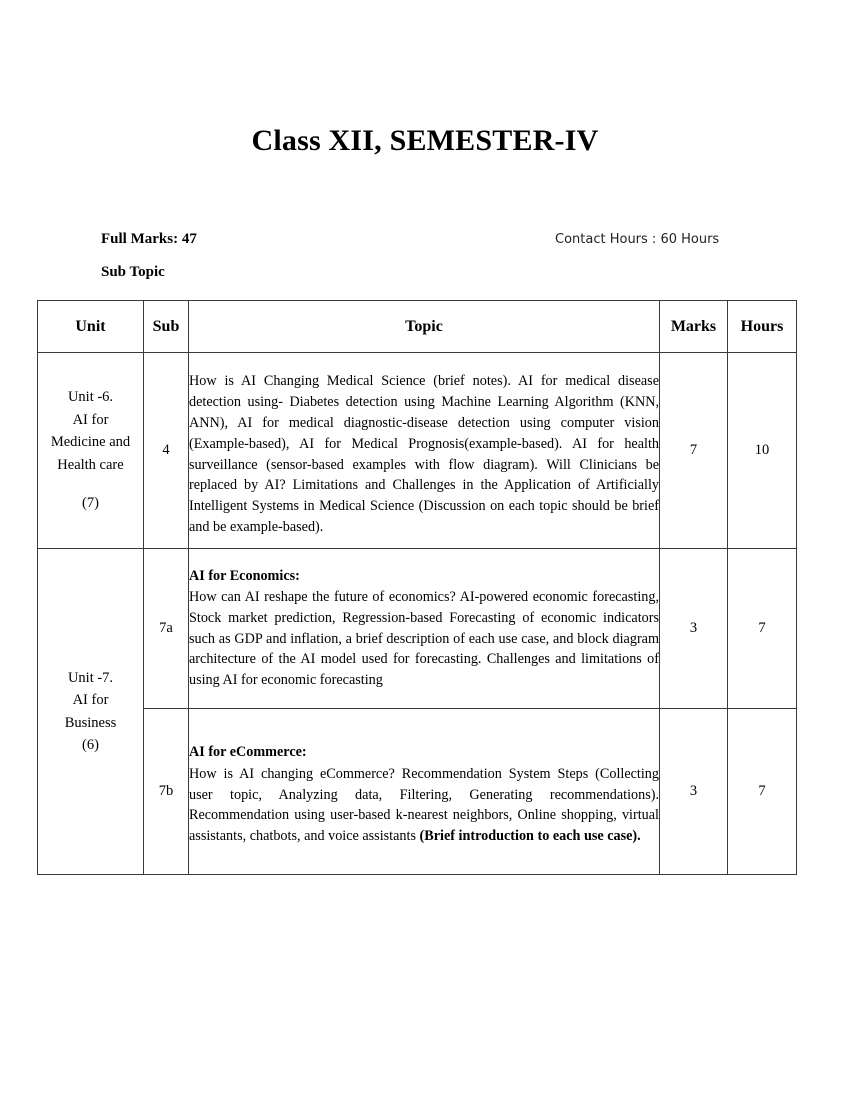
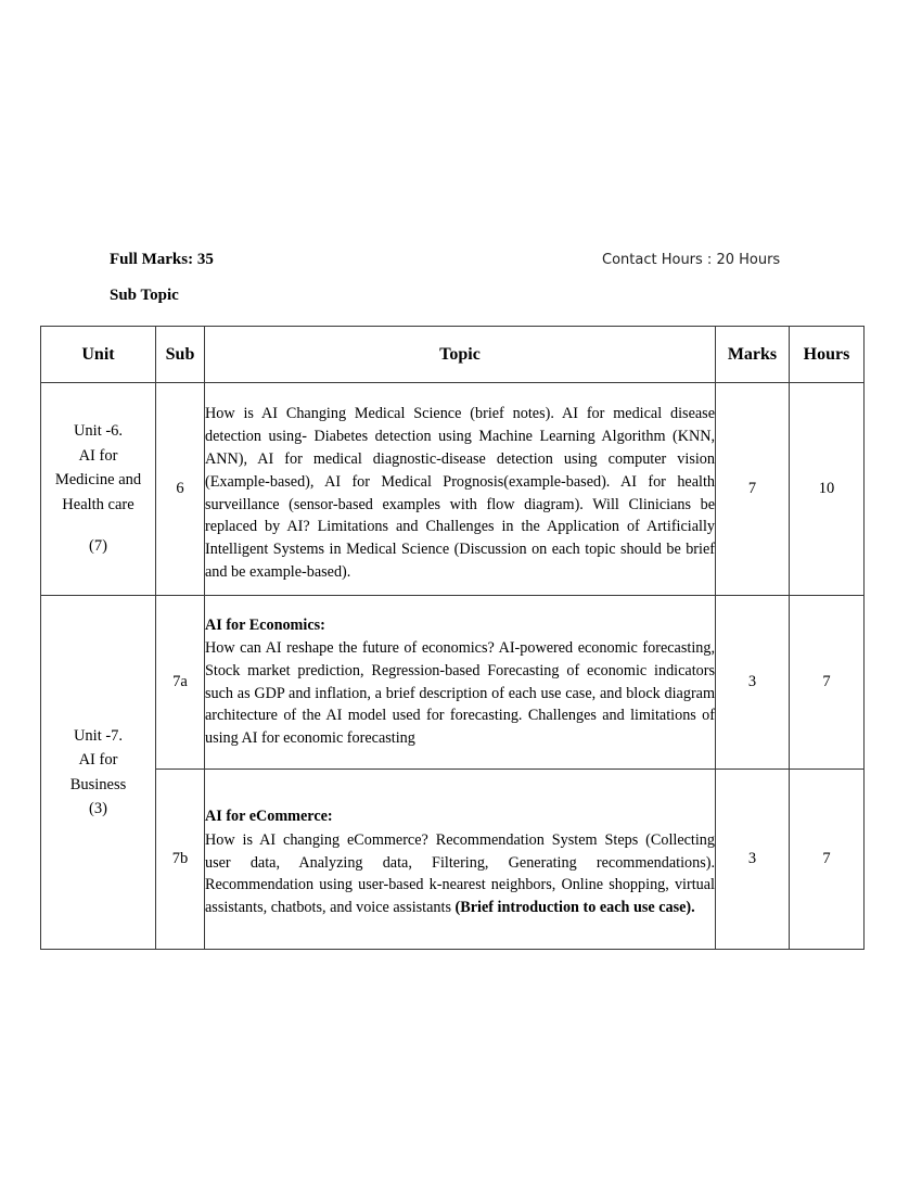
- Class XII, SEMESTER-IV
- Full Marks: 47
+ Full Marks: 35
- Contact Hours : 60 Hours
+ Contact Hours : 20 Hours
  Sub Topic
  Unit	Sub	Topic	Marks	Hours
- Unit -6. AI for Medicine and Health care (7)	4	How is AI Changing Medical Science (brief notes). AI for medical disease detection using- Diabetes detection using Machine Learning Algorithm (KNN, ANN), AI for medical diagnostic-disease detection using computer vision (Example-based), AI for Medical Prognosis(example-based). AI for health surveillance (sensor-based examples with flow diagram). Will Clinicians be replaced by AI? Limitations and Challenges in the Application of Artificially Intelligent Systems in Medical Science (Discussion on each topic should be brief and be example-based).	7	10
+ Unit -6. AI for Medicine and Health care (7)	6	How is AI Changing Medical Science (brief notes). AI for medical disease detection using- Diabetes detection using Machine Learning Algorithm (KNN, ANN), AI for medical diagnostic-disease detection using computer vision (Example-based), AI for Medical Prognosis(example-based). AI for health surveillance (sensor-based examples with flow diagram). Will Clinicians be replaced by AI? Limitations and Challenges in the Application of Artificially Intelligent Systems in Medical Science (Discussion on each topic should be brief and be example-based).	7	10
- Unit -7. AI for Business (6)	7a	AI for Economics: How can AI reshape the future of economics? AI-powered economic forecasting, Stock market prediction, Regression-based Forecasting of economic indicators such as GDP and inflation, a brief description of each use case, and block diagram architecture of the AI model used for forecasting. Challenges and limitations of using AI for economic forecasting	3	7
+ Unit -7. AI for Business (3)	7a	AI for Economics: How can AI reshape the future of economics? AI-powered economic forecasting, Stock market prediction, Regression-based Forecasting of economic indicators such as GDP and inflation, a brief description of each use case, and block diagram architecture of the AI model used for forecasting. Challenges and limitations of using AI for economic forecasting	3	7
- 7b	AI for eCommerce: How is AI changing eCommerce? Recommendation System Steps (Collecting user topic, Analyzing data, Filtering, Generating recommendations). Recommendation using user-based k-nearest neighbors, Online shopping, virtual assistants, chatbots, and voice assistants (Brief introduction to each use case).	3	7
+ 7b	AI for eCommerce: How is AI changing eCommerce? Recommendation System Steps (Collecting user data, Analyzing data, Filtering, Generating recommendations). Recommendation using user-based k-nearest neighbors, Online shopping, virtual assistants, chatbots, and voice assistants (Brief introduction to each use case).	3	7
